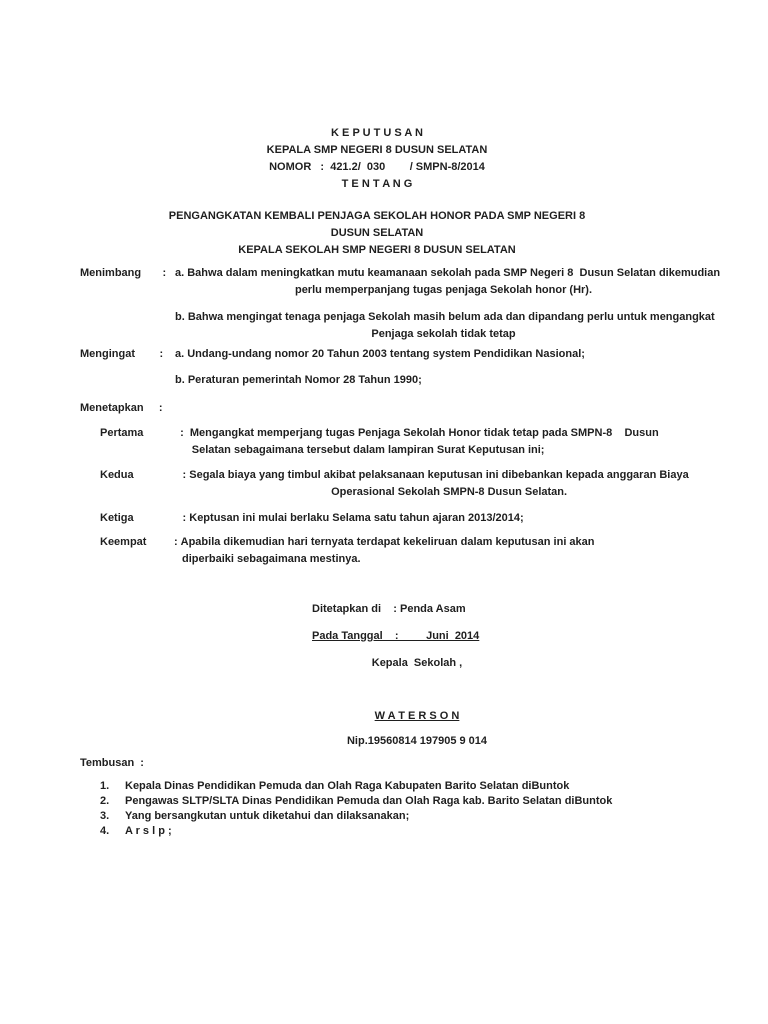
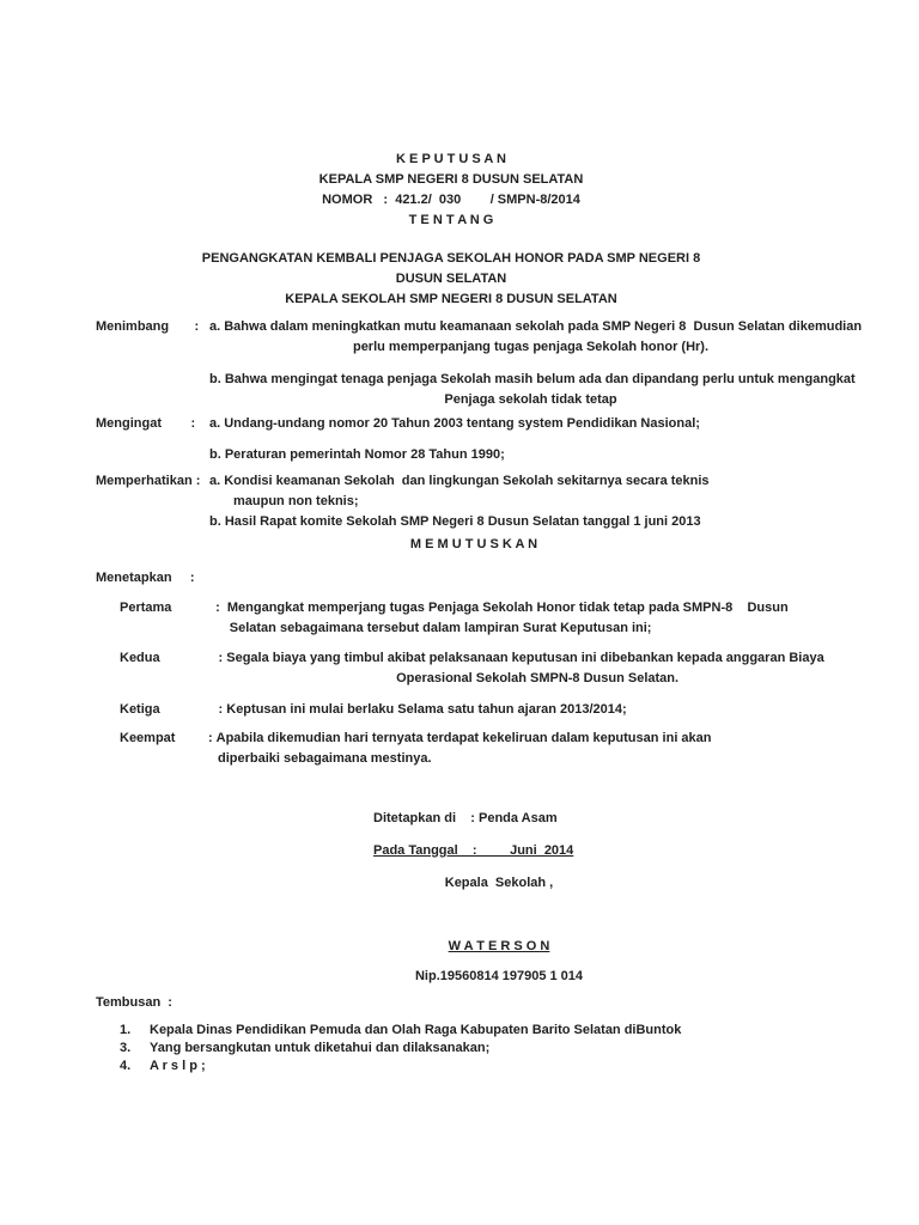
  K E P U T U S A N
  KEPALA SMP NEGERI 8 DUSUN SELATAN
  NOMOR : 421.2/ 030 / SMPN-8/2014
  T E N T A N G
  PENGANGKATAN KEMBALI PENJAGA SEKOLAH HONOR PADA SMP NEGERI 8
  DUSUN SELATAN
  KEPALA SEKOLAH SMP NEGERI 8 DUSUN SELATAN
  Menimbang :
  a. Bahwa dalam meningkatkan mutu keamanaan sekolah pada SMP Negeri 8 Dusun Selatan dikemudian
  perlu memperpanjang tugas penjaga Sekolah honor (Hr).
  b. Bahwa mengingat tenaga penjaga Sekolah masih belum ada dan dipandang perlu untuk mengangkat
  Penjaga sekolah tidak tetap
  Mengingat :
  a. Undang-undang nomor 20 Tahun 2003 tentang system Pendidikan Nasional;
  b. Peraturan pemerintah Nomor 28 Tahun 1990;
+ Memperhatikan :
+ a. Kondisi keamanan Sekolah dan lingkungan Sekolah sekitarnya secara teknis
+ maupun non teknis;
+ b. Hasil Rapat komite Sekolah SMP Negeri 8 Dusun Selatan tanggal 1 juni 2013
+ M E M U T U S K A N
  Menetapkan :
  Pertama :
  Mengangkat memperjang tugas Penjaga Sekolah Honor tidak tetap pada SMPN-8 Dusun
  Selatan sebagaimana tersebut dalam lampiran Surat Keputusan ini;
  Kedua :
  Segala biaya yang timbul akibat pelaksanaan keputusan ini dibebankan kepada anggaran Biaya
  Operasional Sekolah SMPN-8 Dusun Selatan.
  Ketiga :
  Keptusan ini mulai berlaku Selama satu tahun ajaran 2013/2014;
  Keempat :
  Apabila dikemudian hari ternyata terdapat kekeliruan dalam keputusan ini akan
  diperbaiki sebagaimana mestinya.
  Ditetapkan di : Penda Asam
  Pada Tanggal : Juni 2014
  Kepala Sekolah ,
  W A T E R S O N
- Nip.19560814 197905 9 014
+ Nip.19560814 197905 1 014
  Tembusan :
  1.
  Kepala Dinas Pendidikan Pemuda dan Olah Raga Kabupaten Barito Selatan diBuntok
- 2.
- Pengawas SLTP/SLTA Dinas Pendidikan Pemuda dan Olah Raga kab. Barito Selatan diBuntok
  3.
  Yang bersangkutan untuk diketahui dan dilaksanakan;
  4.
  A r s l p ;
